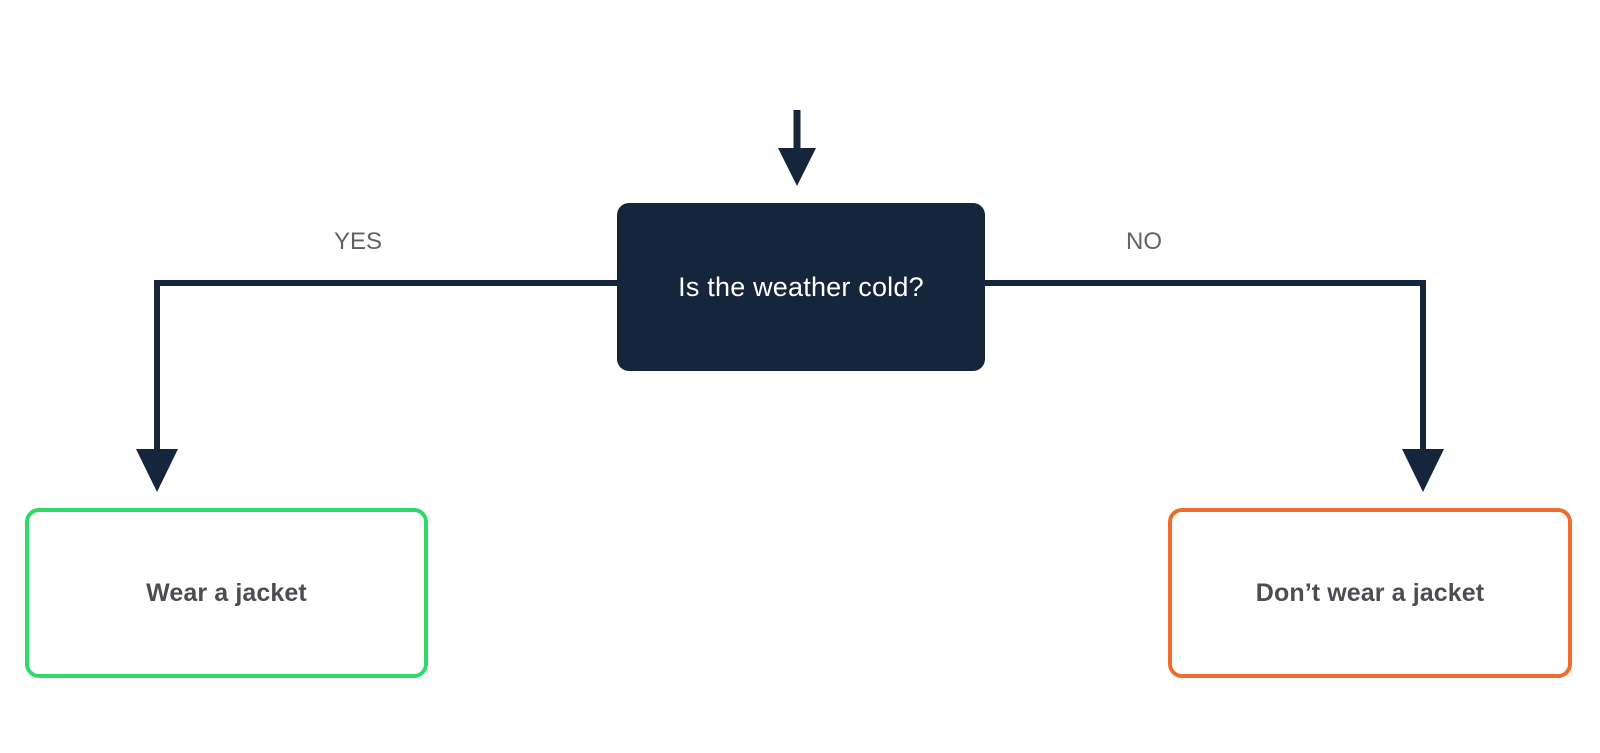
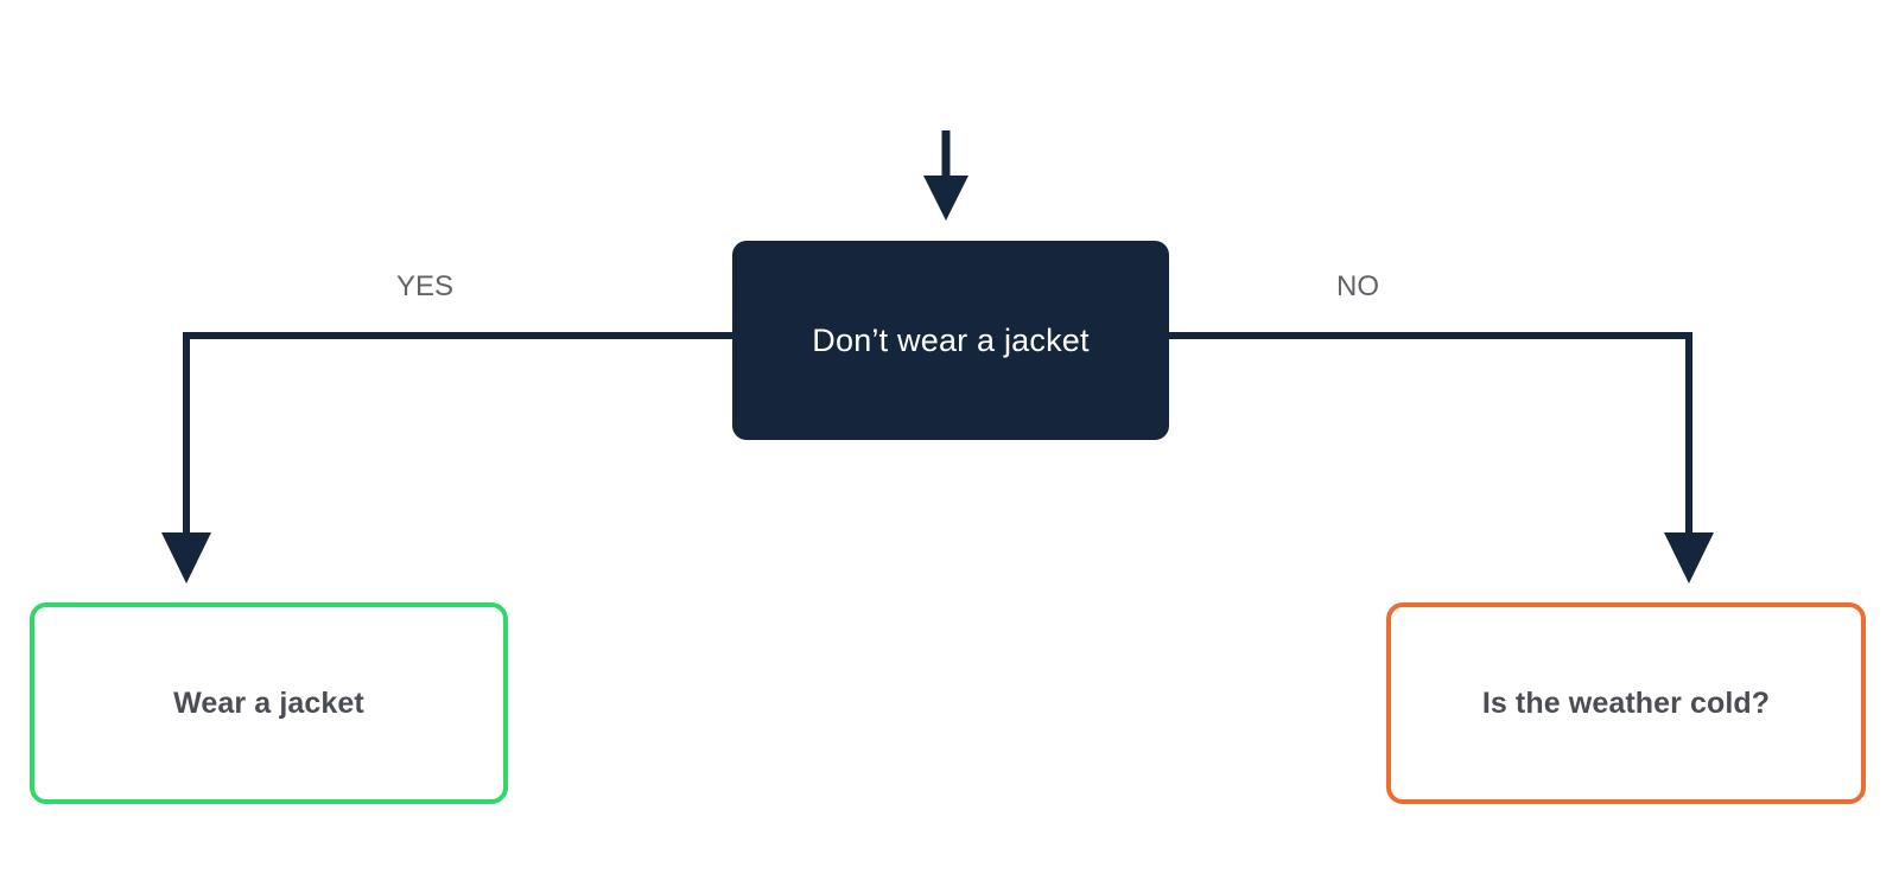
- Is the weather cold?
+ Don’t wear a jacket
  Wear a jacket
- Don’t wear a jacket
+ Is the weather cold?
  YES
  NO
